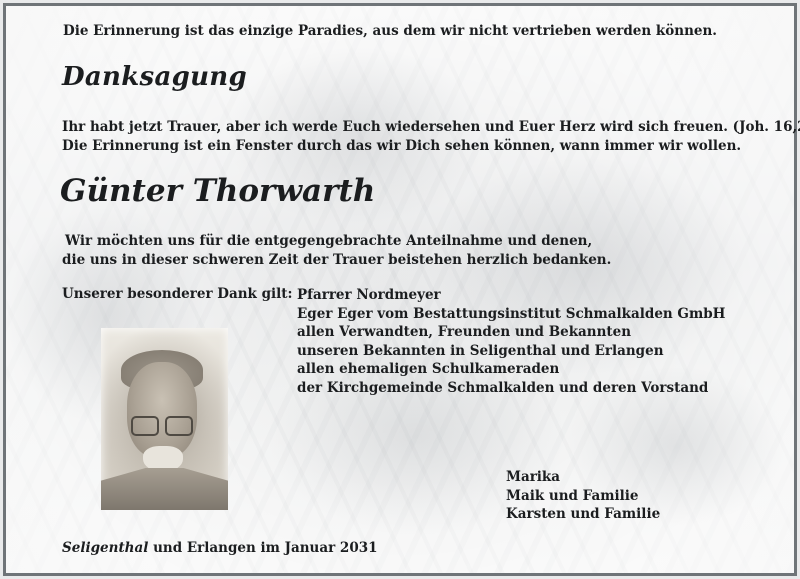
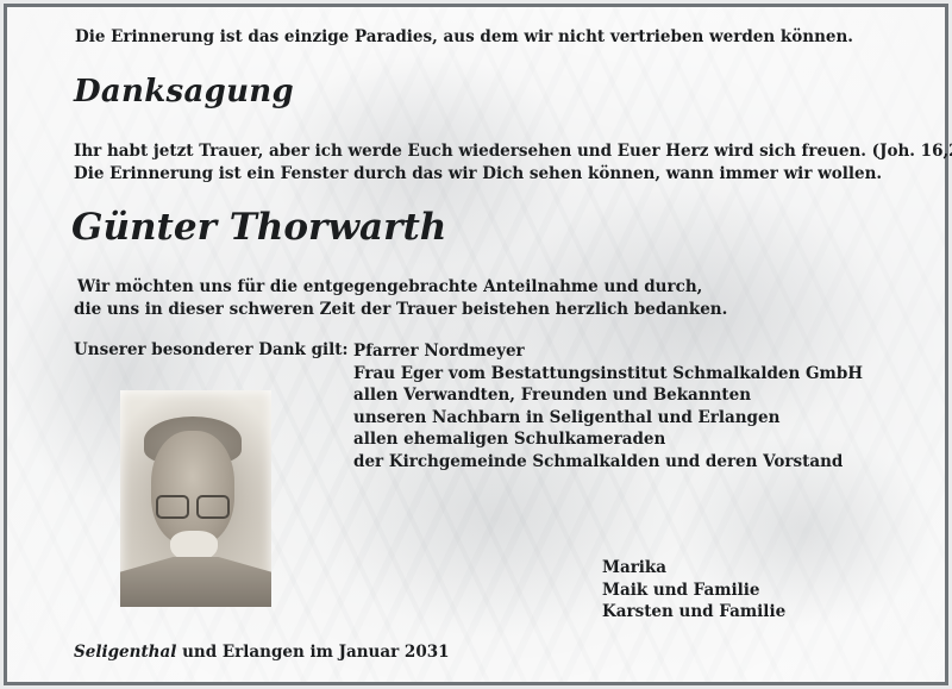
  Die Erinnerung ist das einzige Paradies, aus dem wir nicht vertrieben werden können.
  Danksagung
  Ihr habt jetzt Trauer, aber ich werde Euch wiedersehen und Euer Herz wird sich freuen. (Joh. 16,
  Die Erinnerung ist ein Fenster durch das wir Dich sehen können, wann immer wir wollen.
  Günter Thorwarth
- Wir möchten uns für die entgegengebrachte Anteilnahme und denen,
+ Wir möchten uns für die entgegengebrachte Anteilnahme und durch,
  die uns in dieser schweren Zeit der Trauer beistehen herzlich bedanken.
  Unserer besonderer Dank gilt:
  Pfarrer Nordmeyer
- Eger Eger vom Bestattungsinstitut Schmalkalden GmbH
+ Frau Eger vom Bestattungsinstitut Schmalkalden GmbH
  allen Verwandten, Freunden und Bekannten
- unseren Bekannten in Seligenthal und Erlangen
+ unseren Nachbarn in Seligenthal und Erlangen
  allen ehemaligen Schulkameraden
  der Kirchgemeinde Schmalkalden und deren Vorstand
  Marika
  Maik und Familie
  Karsten und Familie
  Seligenthal und Erlangen im Januar 2031
